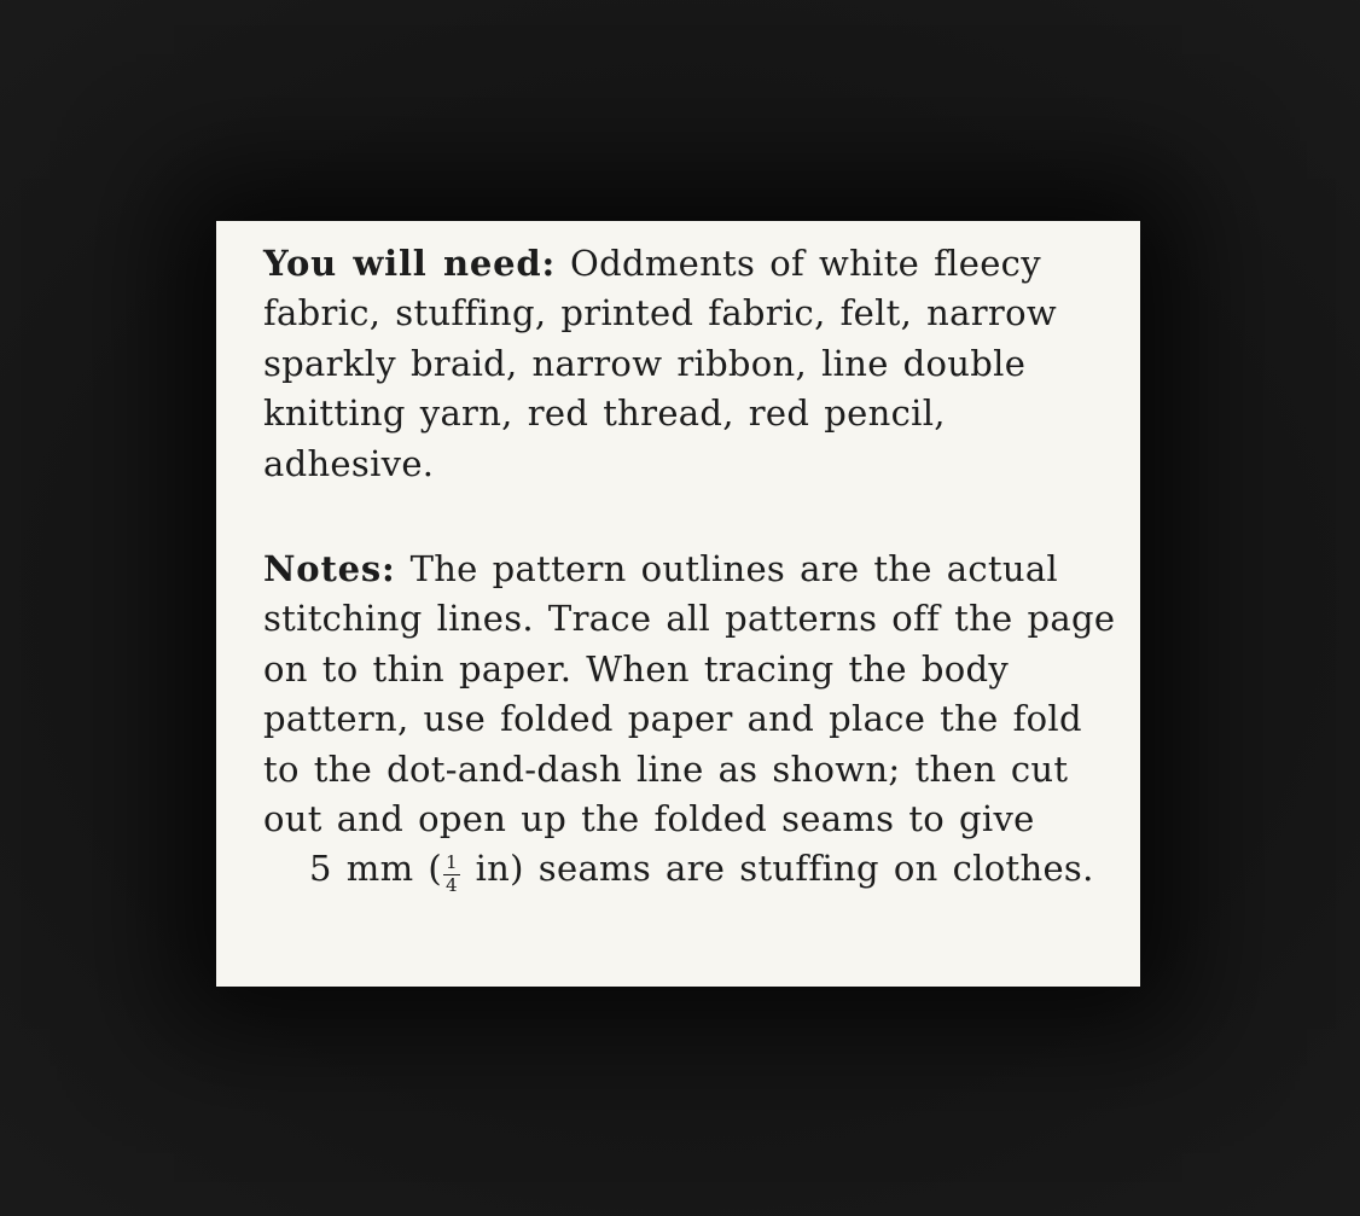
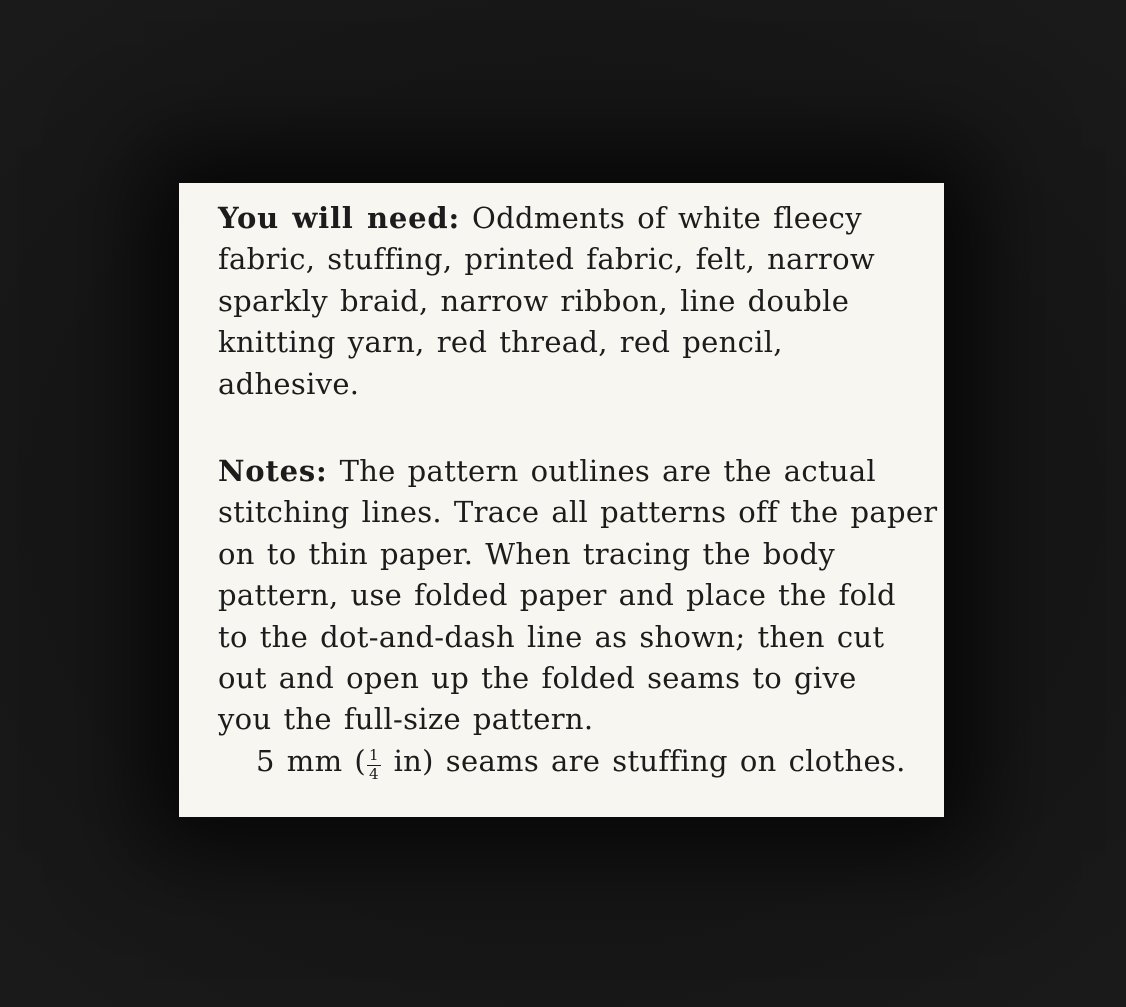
  You will need: Oddments of white fleecy
  fabric, stuffing, printed fabric, felt, narrow
  sparkly braid, narrow ribbon, line double
  knitting yarn, red thread, red pencil,
  adhesive.
  Notes: The pattern outlines are the actual
- stitching lines. Trace all patterns off the page
+ stitching lines. Trace all patterns off the paper
  on to thin paper. When tracing the body
  pattern, use folded paper and place the fold
  to the dot-and-dash line as shown; then cut
  out and open up the folded seams to give
+ you the full-size pattern.
  5 mm (
  1
  4
  in) seams are stuffing on clothes.
